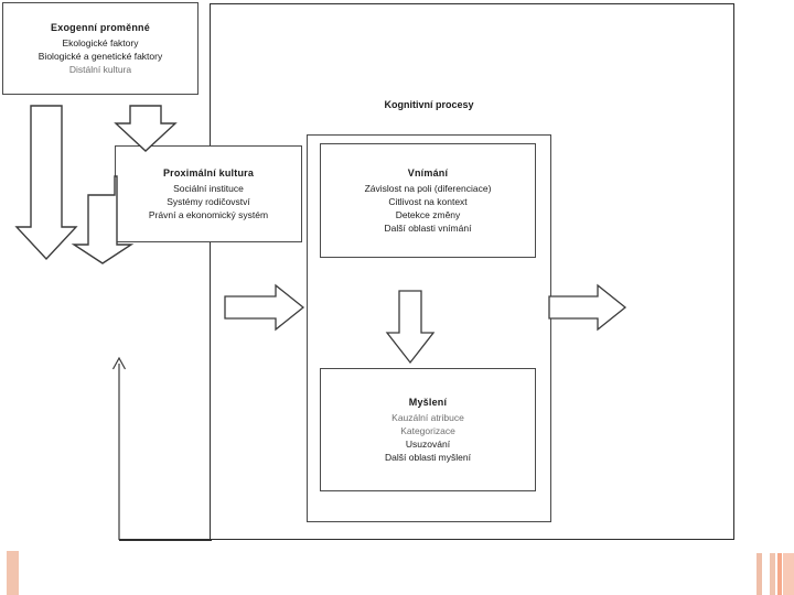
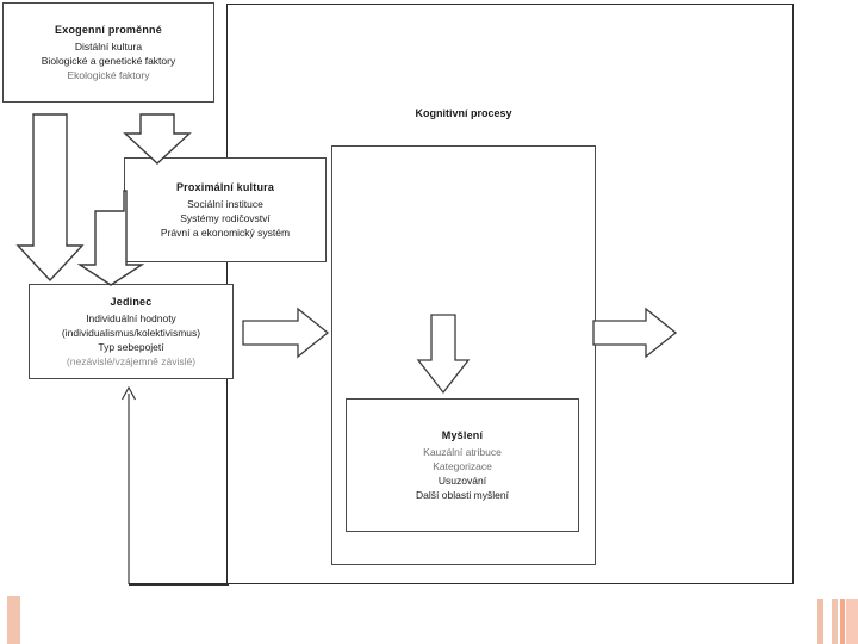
  Exogenní proměnné
- Ekologické faktory
+ Distální kultura
  Biologické a genetické faktory
- Distální kultura
+ Ekologické faktory
  Proximální kultura
  Sociální instituce
  Systémy rodičovství
  Právní a ekonomický systém
+ Jedinec
+ Individuální hodnoty
+ (individualismus/kolektivismus)
+ Typ sebepojetí
+ (nezávislé/vzájemně závislé)
  Kognitivní procesy
- Vnímání
- Závislost na poli (diferenciace)
- Citlivost na kontext
- Detekce změny
- Další oblasti vnímání
  Myšlení
  Kauzální atribuce
  Kategorizace
  Usuzování
  Další oblasti myšlení
